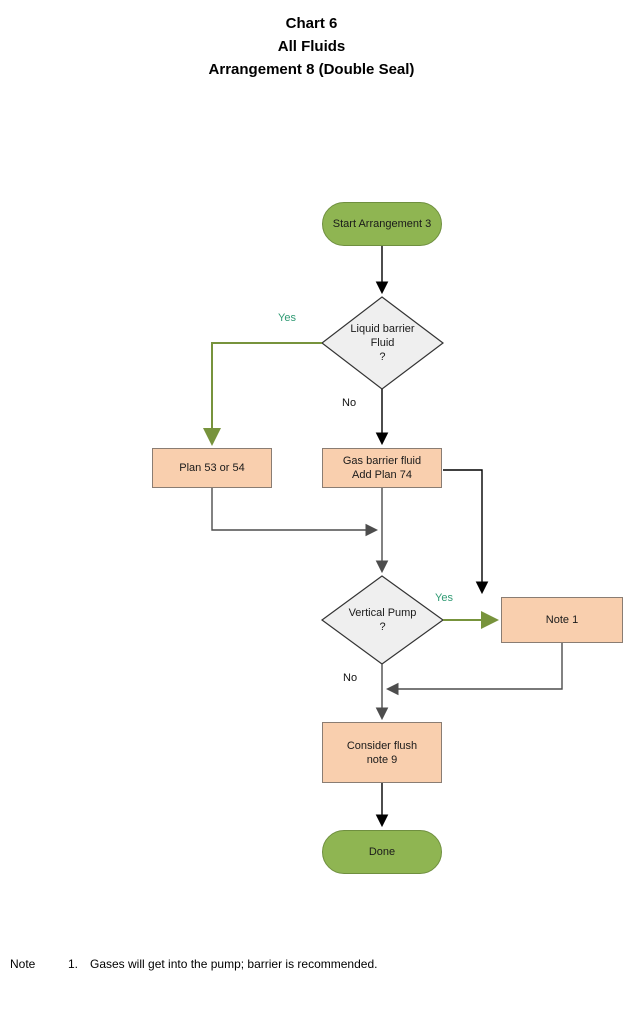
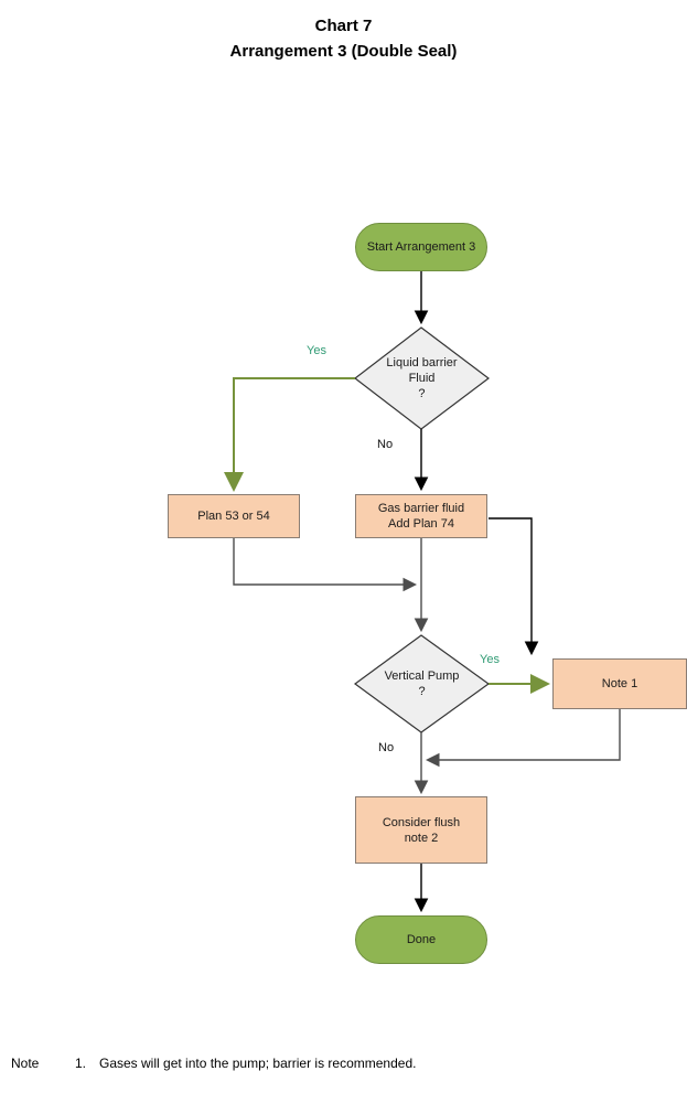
- Chart 6
+ Chart 7
- All Fluids
- Arrangement 8 (Double Seal)
+ Arrangement 3 (Double Seal)
  Start Arrangement 3
  Liquid barrier
  Fluid
  ?
  Yes
  No
  Plan 53 or 54
  Gas barrier fluid
  Add Plan 74
  Vertical Pump
  ?
  Yes
  No
  Note 1
  Consider flush
- note 9
+ note 2
  Done
  Note
  1.
  Gases will get into the pump; barrier is recommended.
